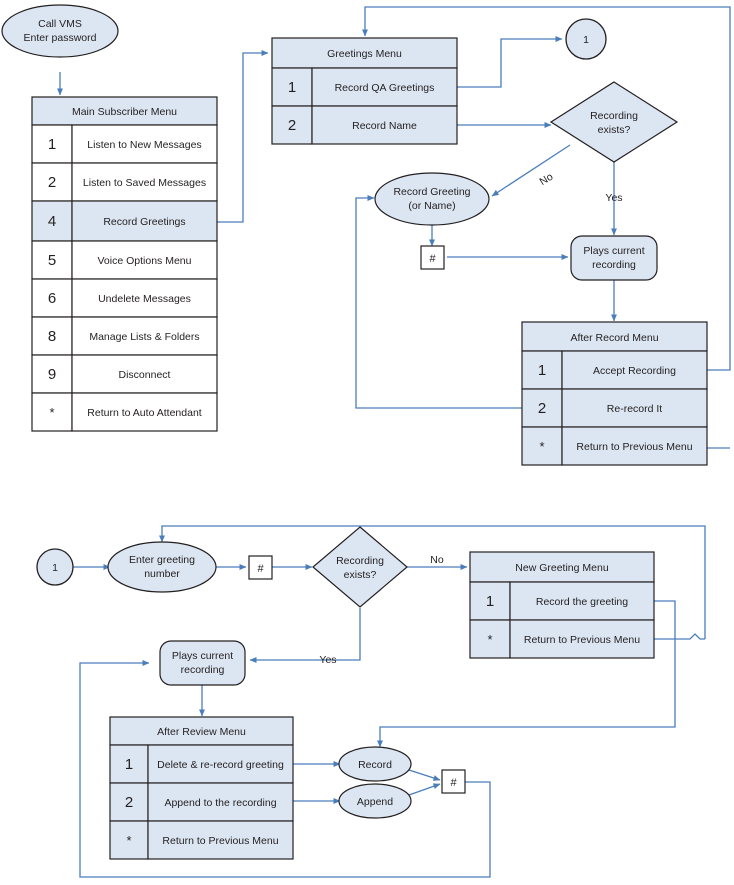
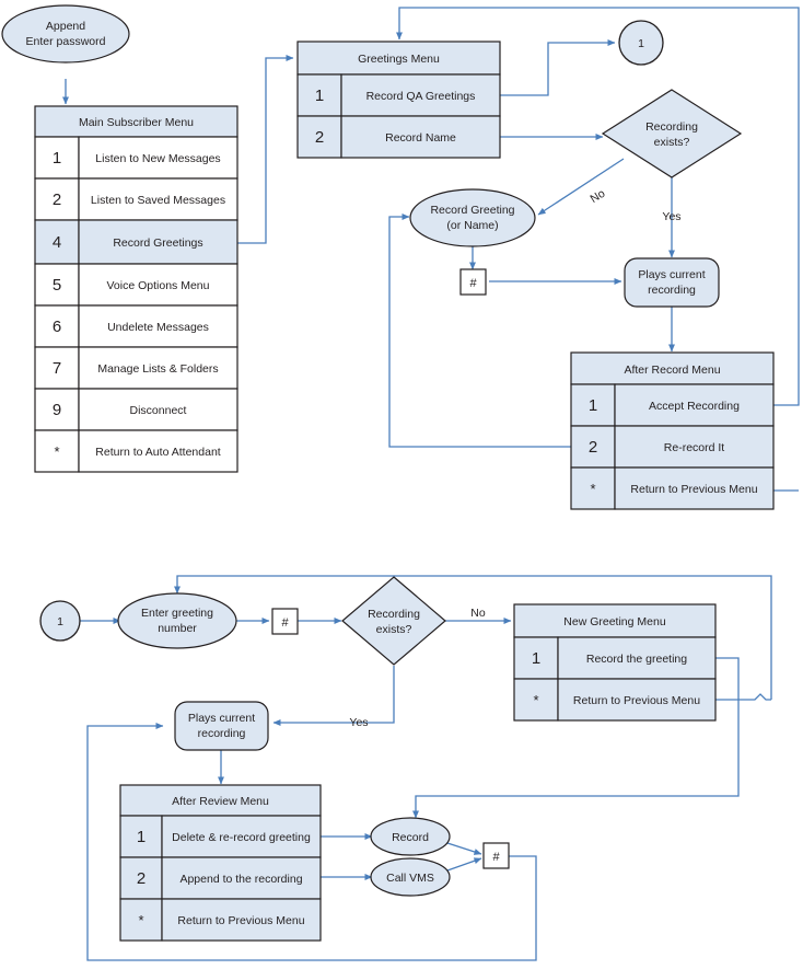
- Call VMS
+ Append
  Enter password
  Main Subscriber Menu
  1
  Listen to New Messages
  2
  Listen to Saved Messages
  4
  Record Greetings
  5
  Voice Options Menu
  6
  Undelete Messages
- 8
+ 7
  Manage Lists & Folders
  9
  Disconnect
  *
  Return to Auto Attendant
  Greetings Menu
  1
  Record QA Greetings
  2
  Record Name
  1
  Recording
  exists?
  Record Greeting
  (or Name)
  #
  Plays current
  recording
  After Record Menu
  1
  Accept Recording
  2
  Re-record It
  *
  Return to Previous Menu
  Yes
  1
  Enter greeting
  number
  #
  Recording
  exists?
  New Greeting Menu
  1
  Record the greeting
  *
  Return to Previous Menu
  Plays current
  recording
  After Review Menu
  1
  Delete & re-record greeting
  2
  Append to the recording
  *
  Return to Previous Menu
  Record
- Append
+ Call VMS
  #
  No
  Yes
